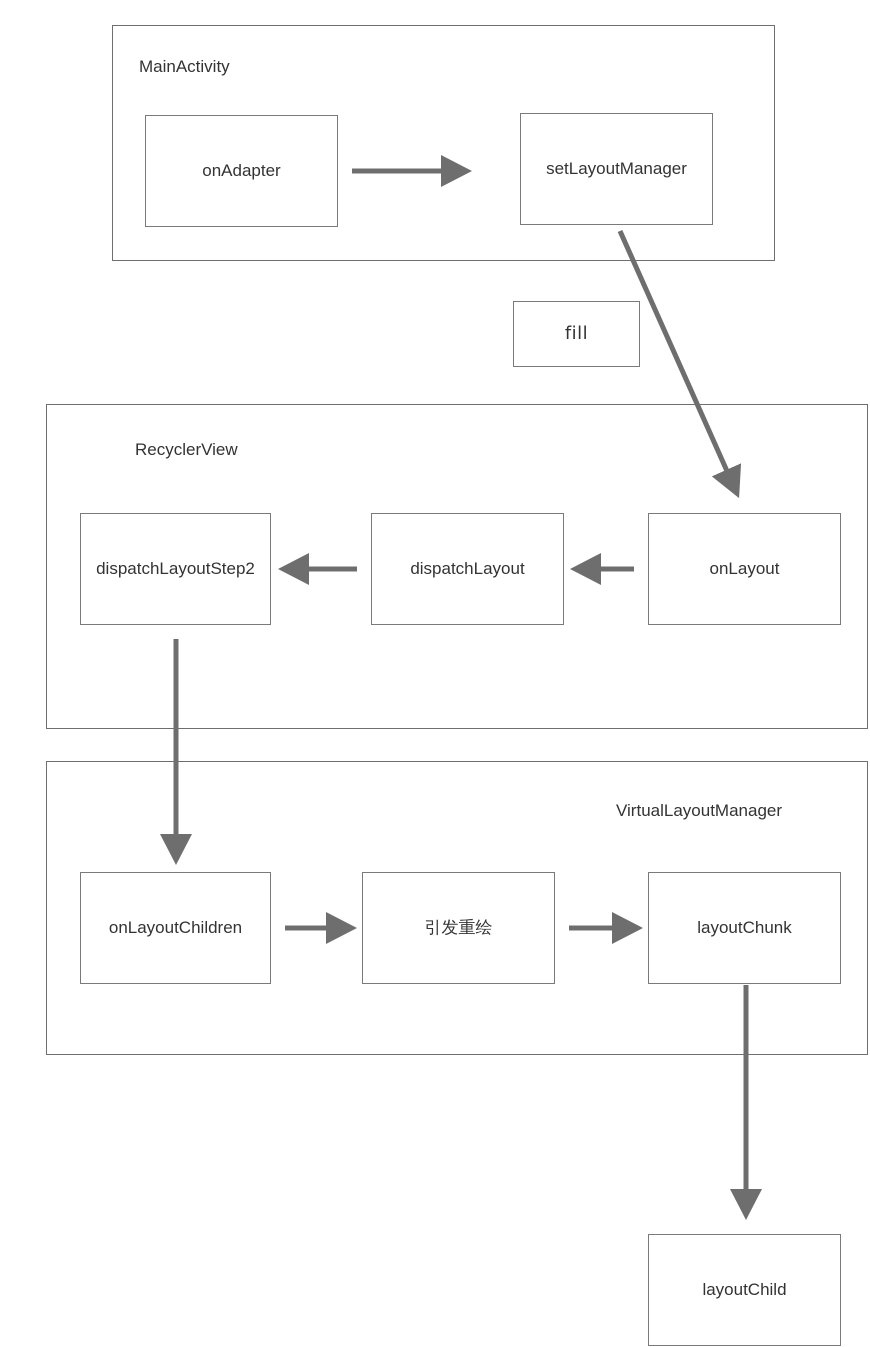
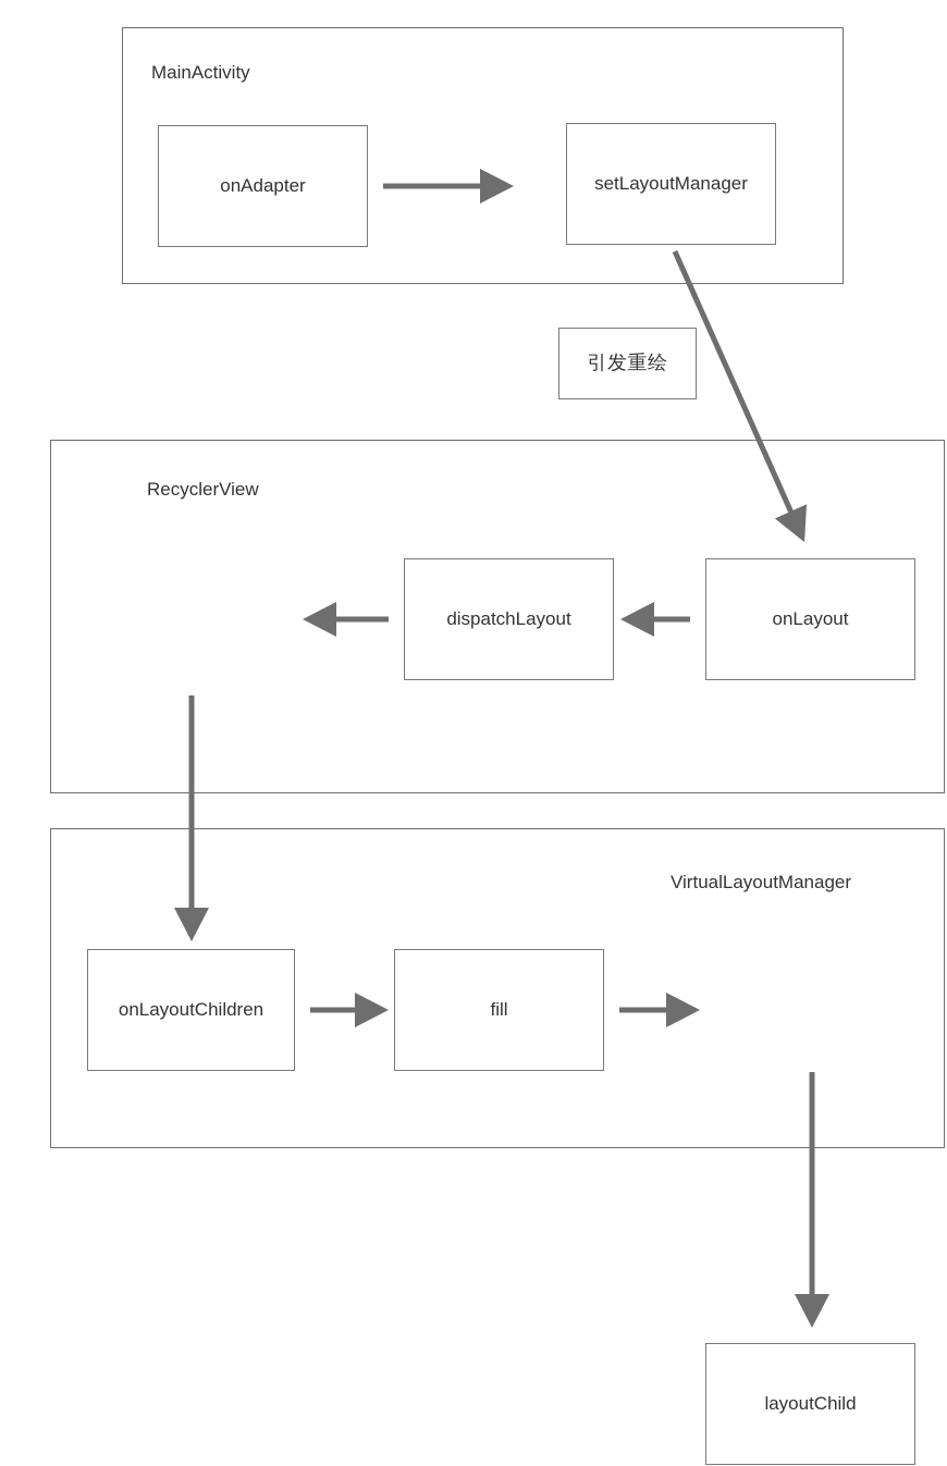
  MainActivity
  onAdapter
  setLayoutManager
- fill
+ 引发重绘
  RecyclerView
- dispatchLayoutStep2
  dispatchLayout
  onLayout
  VirtualLayoutManager
  onLayoutChildren
- 引发重绘
+ fill
- layoutChunk
  layoutChild
